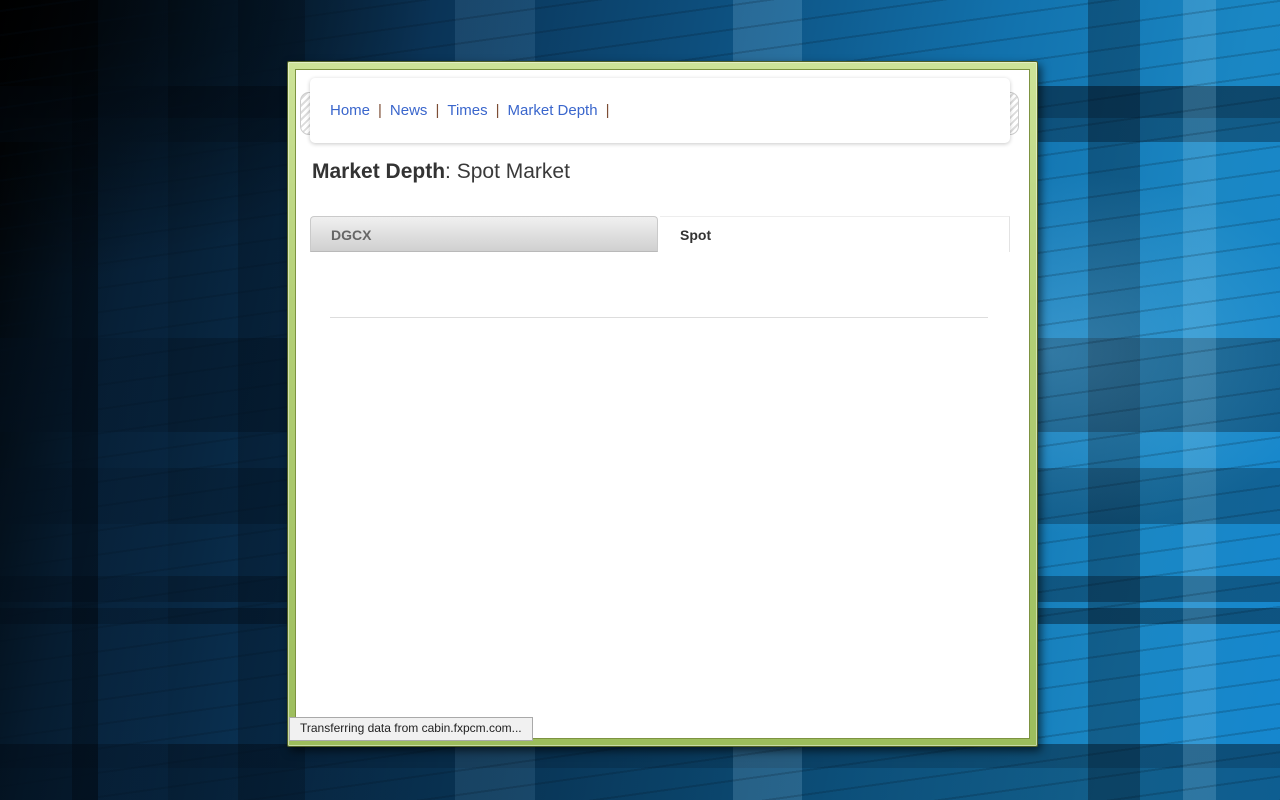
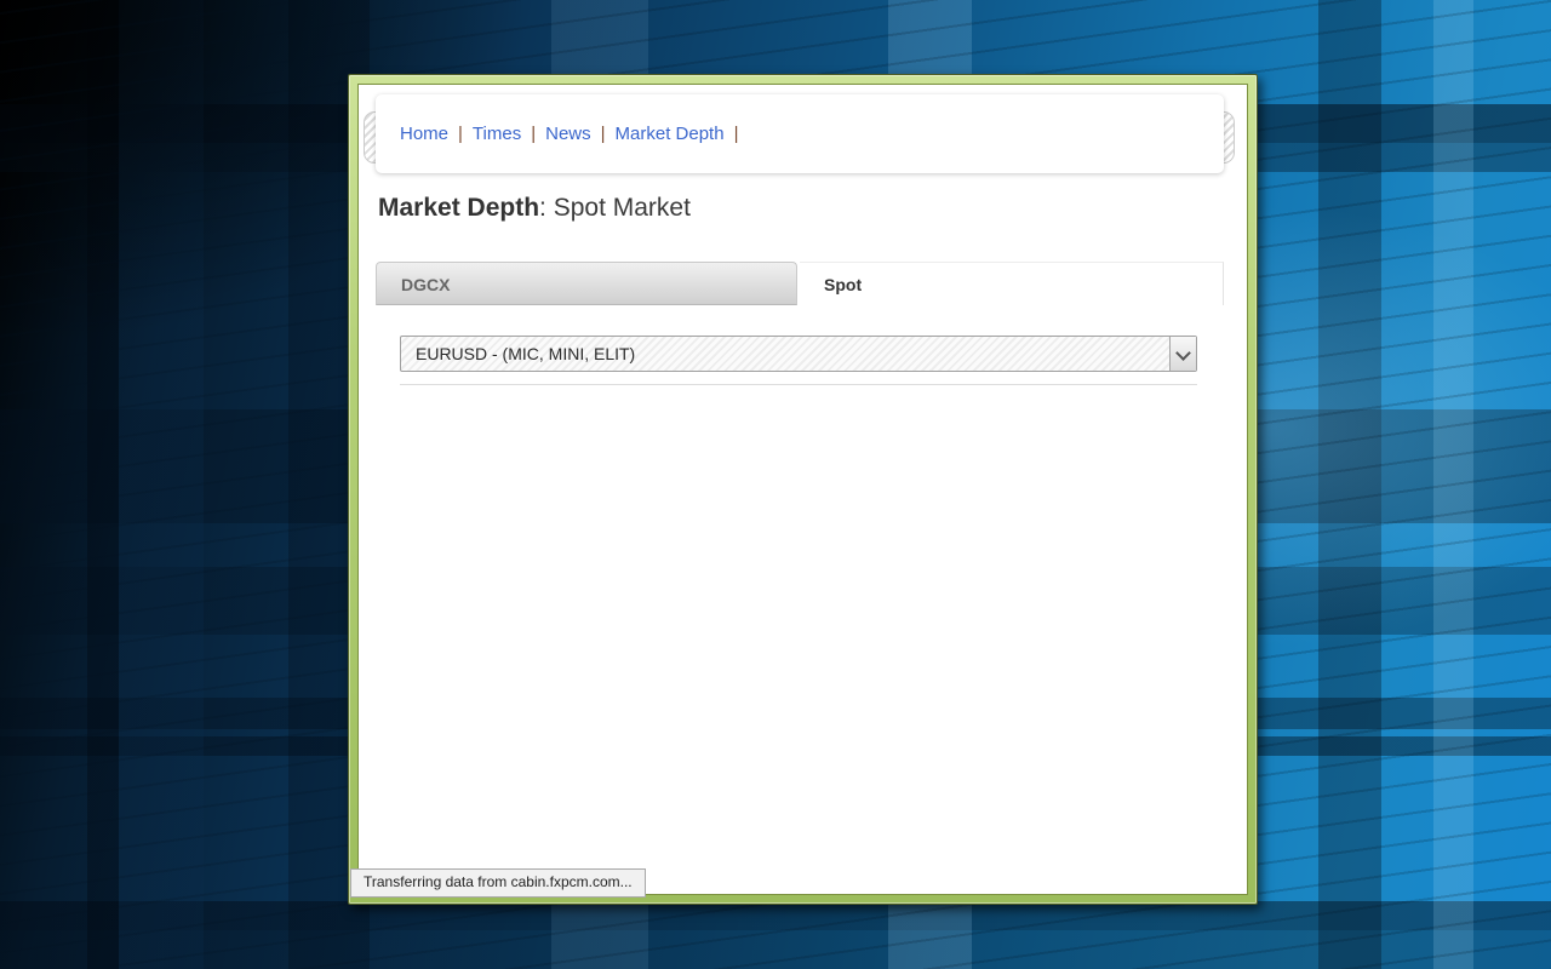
  Home
  |
- News
+ Times
  |
- Times
+ News
  |
  Market Depth
  |
  Market Depth: Spot Market
  DGCX
  Spot
+ EURUSD - (MIC, MINI, ELIT)
  Transferring data from cabin.fxpcm.com...
